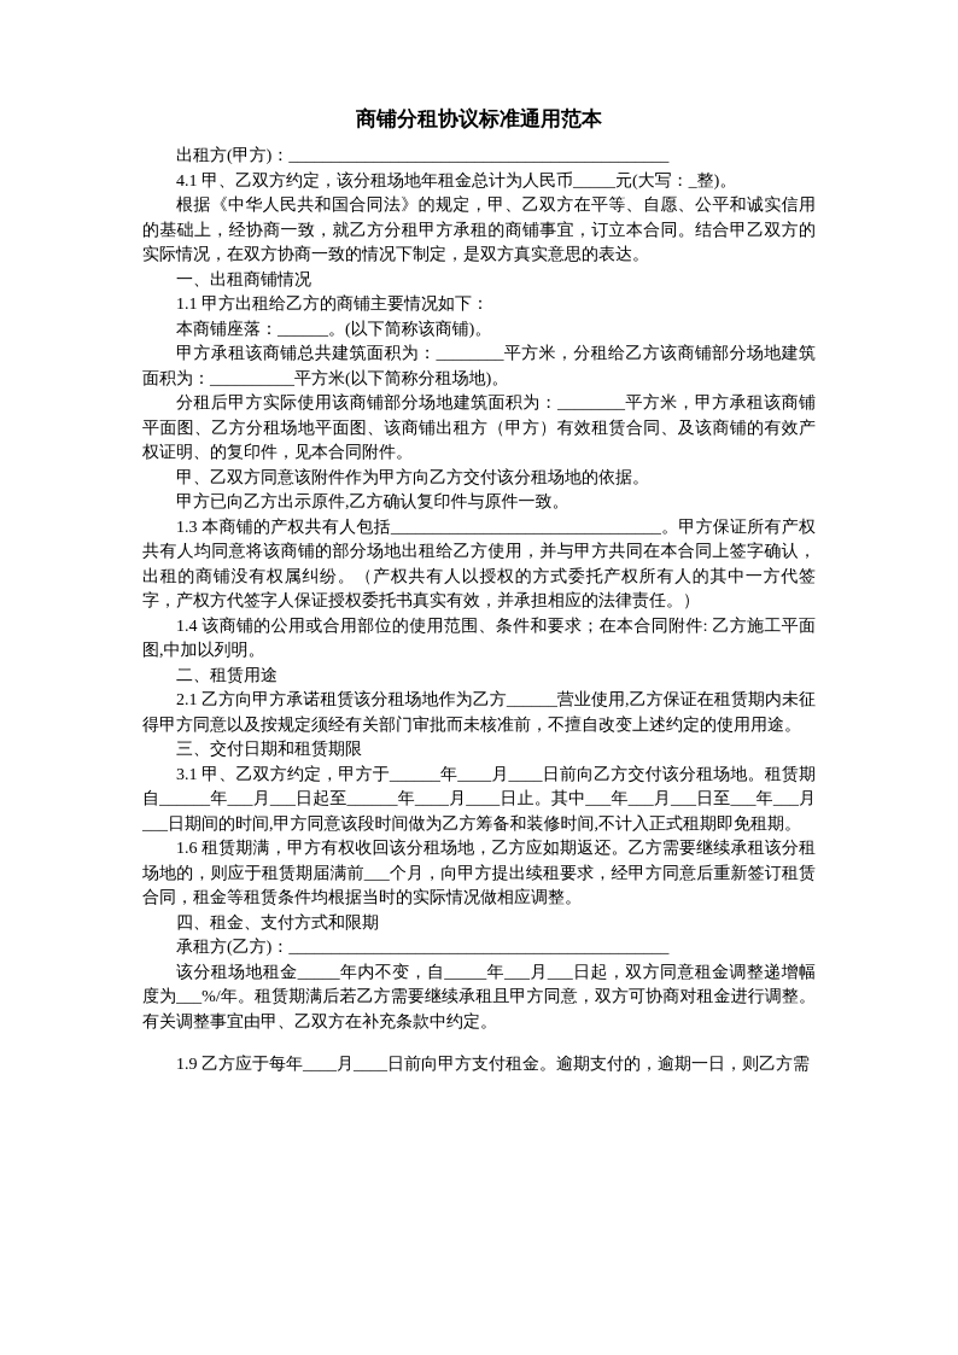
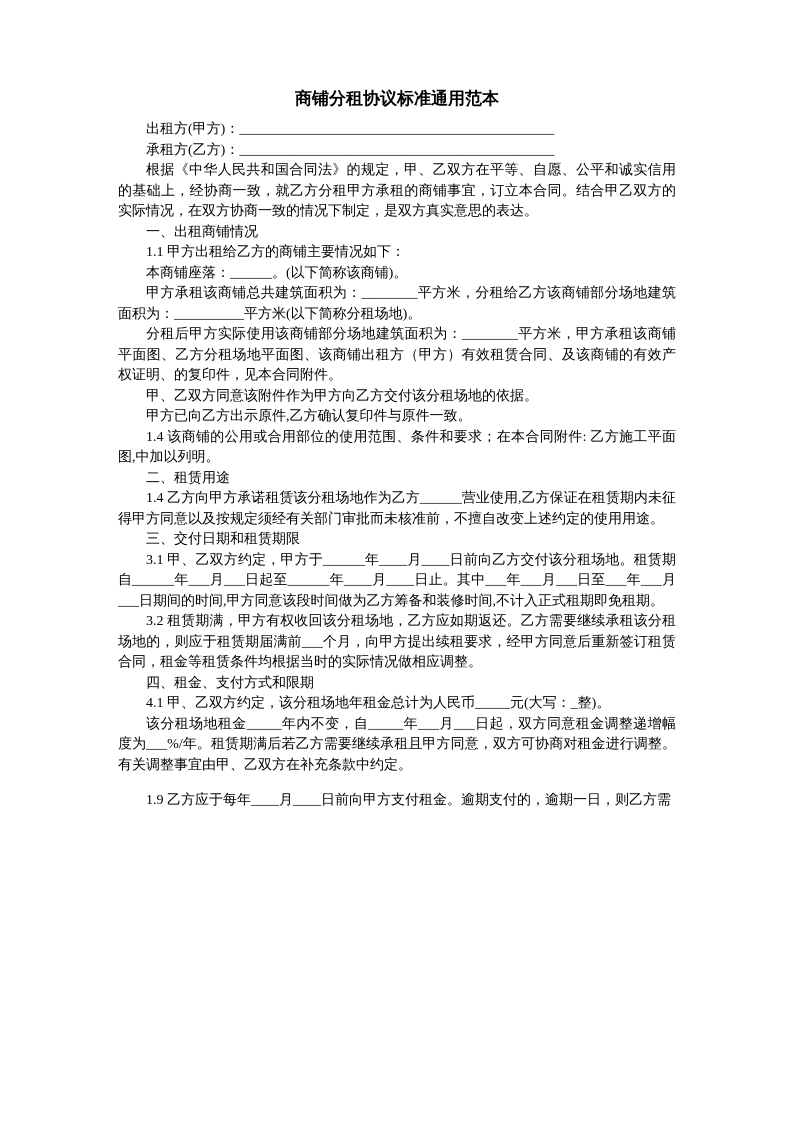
  商铺分租协议标准通用范本
  出租方(甲方)：_____________________________________________
- 4.1 甲、乙双方约定，该分租场地年租金总计为人民币_____元(大写：_整)。
+ 承租方(乙方)：_____________________________________________
  根据《中华人民共和国合同法》的规定，甲、乙双方在平等、自愿、公平和诚实信用的基础上，经协商一致，就乙方分租甲方承租的商铺事宜，订立本合同。结合甲乙双方的实际情况，在双方协商一致的情况下制定，是双方真实意思的表达。
  一、出租商铺情况
  1.1 甲方出租给乙方的商铺主要情况如下：
  本商铺座落：______。(以下简称该商铺)。
  甲方承租该商铺总共建筑面积为：________平方米，分租给乙方该商铺部分场地建筑面积为：__________平方米(以下简称分租场地)。
  分租后甲方实际使用该商铺部分场地建筑面积为：________平方米，甲方承租该商铺平面图、乙方分租场地平面图、该商铺出租方（甲方）有效租赁合同、及该商铺的有效产权证明、的复印件，见本合同附件。
  甲、乙双方同意该附件作为甲方向乙方交付该分租场地的依据。
  甲方已向乙方出示原件,乙方确认复印件与原件一致。
- 1.3 本商铺的产权共有人包括________________________________。甲方保证所有产权共有人均同意将该商铺的部分场地出租给乙方使用，并与甲方共同在本合同上签字确认，出租的商铺没有权属纠纷。（产权共有人以授权的方式委托产权所有人的其中一方代签字，产权方代签字人保证授权委托书真实有效，并承担相应的法律责任。）
  1.4 该商铺的公用或合用部位的使用范围、条件和要求；在本合同附件: 乙方施工平面图,中加以列明。
  二、租赁用途
- 2.1 乙方向甲方承诺租赁该分租场地作为乙方______营业使用,乙方保证在租赁期内未征得甲方同意以及按规定须经有关部门审批而未核准前，不擅自改变上述约定的使用用途。
+ 1.4 乙方向甲方承诺租赁该分租场地作为乙方______营业使用,乙方保证在租赁期内未征得甲方同意以及按规定须经有关部门审批而未核准前，不擅自改变上述约定的使用用途。
  三、交付日期和租赁期限
  3.1 甲、乙双方约定，甲方于______年____月____日前向乙方交付该分租场地。租赁期自______年___月___日起至______年____月____日止。其中___年___月___日至___年___月___日期间的时间,甲方同意该段时间做为乙方筹备和装修时间,不计入正式租期即免租期。
- 1.6 租赁期满，甲方有权收回该分租场地，乙方应如期返还。乙方需要继续承租该分租场地的，则应于租赁期届满前___个月，向甲方提出续租要求，经甲方同意后重新签订租赁合同，租金等租赁条件均根据当时的实际情况做相应调整。
+ 3.2 租赁期满，甲方有权收回该分租场地，乙方应如期返还。乙方需要继续承租该分租场地的，则应于租赁期届满前___个月，向甲方提出续租要求，经甲方同意后重新签订租赁合同，租金等租赁条件均根据当时的实际情况做相应调整。
  四、租金、支付方式和限期
- 承租方(乙方)：_____________________________________________
+ 4.1 甲、乙双方约定，该分租场地年租金总计为人民币_____元(大写：_整)。
  该分租场地租金_____年内不变，自_____年___月___日起，双方同意租金调整递增幅度为___%/年。租赁期满后若乙方需要继续承租且甲方同意，双方可协商对租金进行调整。有关调整事宜由甲、乙双方在补充条款中约定。
  1.9 乙方应于每年____月____日前向甲方支付租金。逾期支付的，逾期一日，则乙方需
